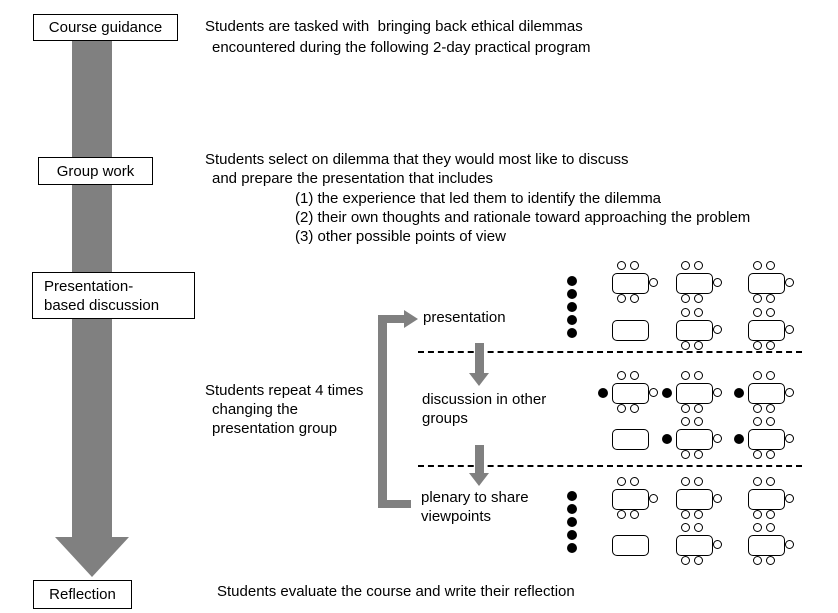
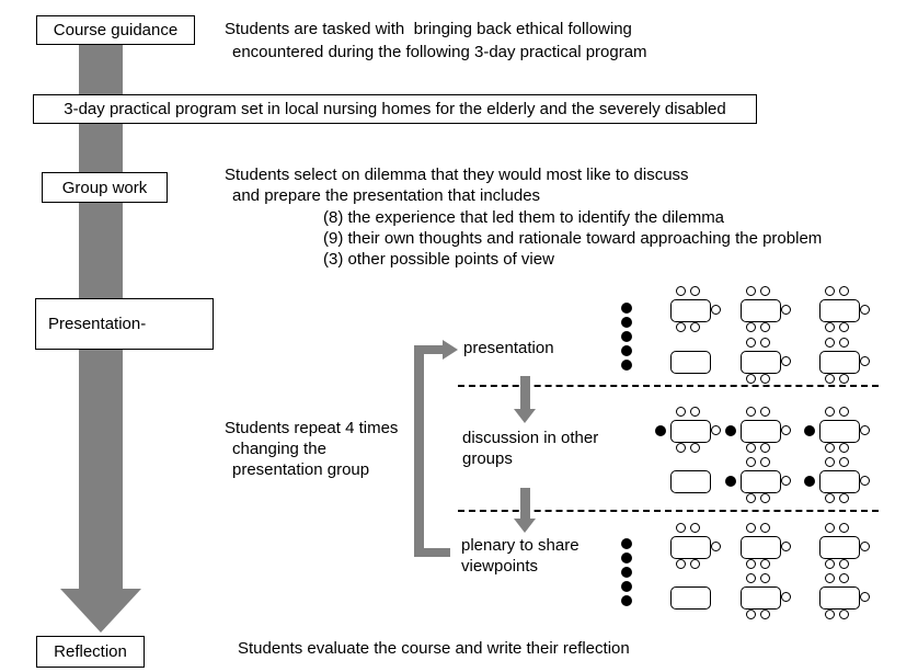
  Course guidance
+ 3-day practical program set in local nursing homes for the elderly and the severely disabled
  Group work
  Presentation-
- based discussion
  Reflection
- Students are tasked with bringing back ethical dilemmas
+ Students are tasked with bringing back ethical following
- encountered during the following 2-day practical program
+ encountered during the following 3-day practical program
  Students select on dilemma that they would most like to discuss
  and prepare the presentation that includes
- (1) the experience that led them to identify the dilemma
+ (8) the experience that led them to identify the dilemma
- (2) their own thoughts and rationale toward approaching the problem
+ (9) their own thoughts and rationale toward approaching the problem
  (3) other possible points of view
  Students repeat 4 times
  changing the
  presentation group
  Students evaluate the course and write their reflection
  presentation
  discussion in other
  groups
  plenary to share
  viewpoints
